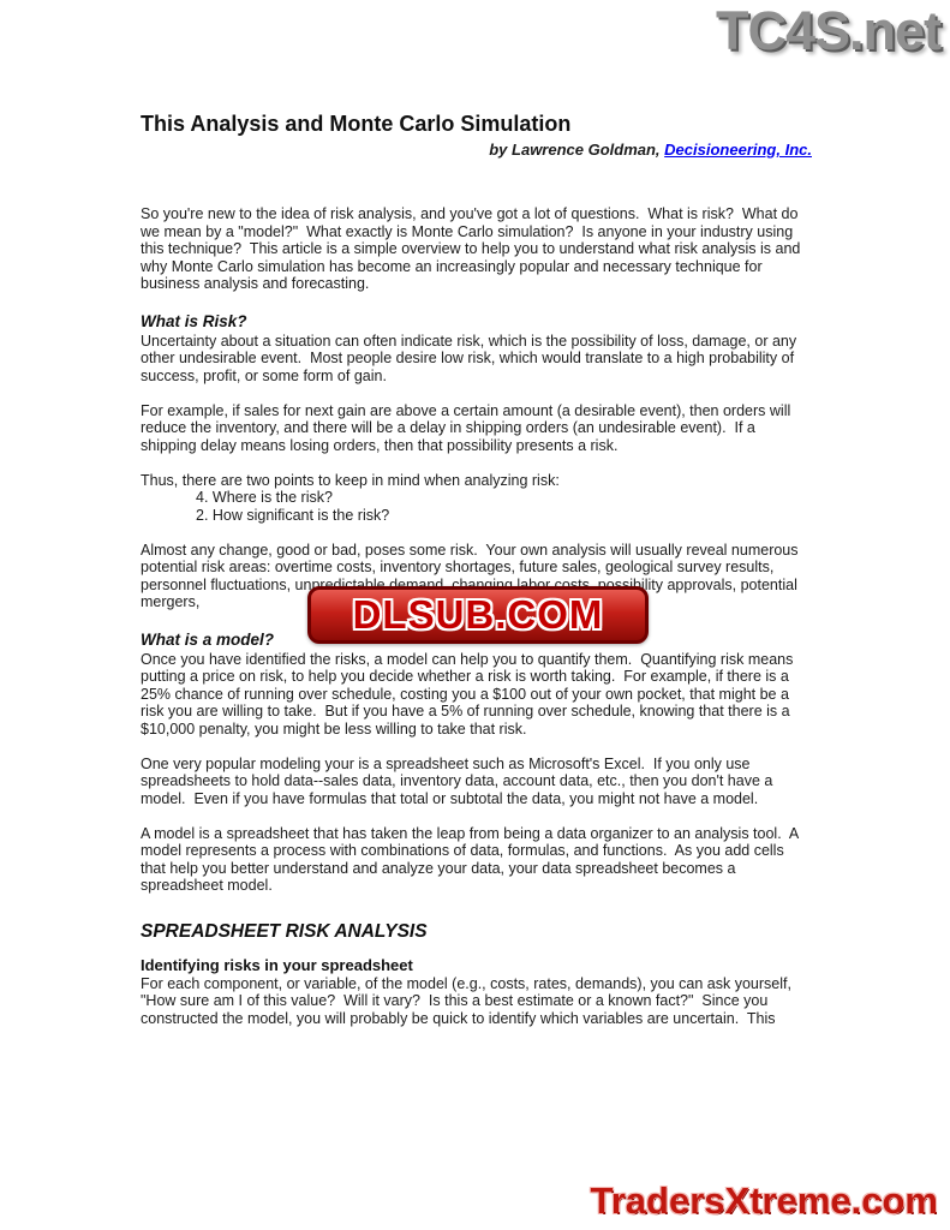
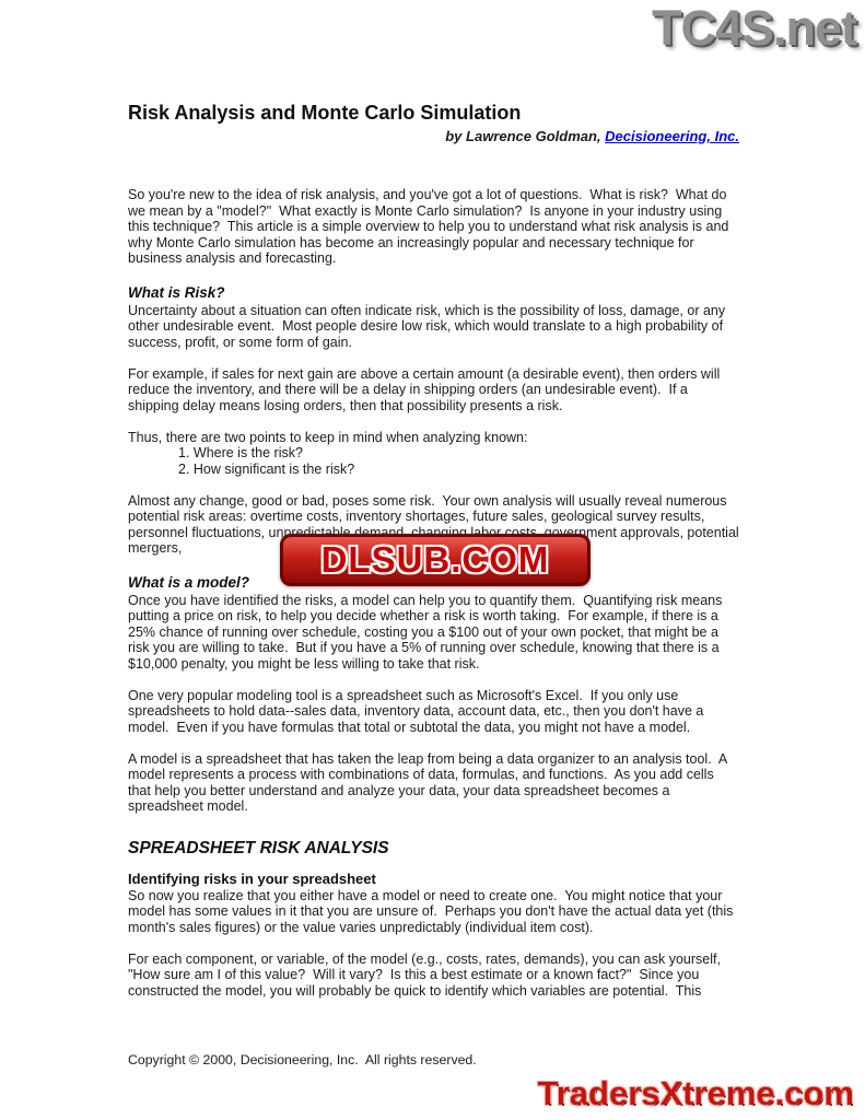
  TC4S.net
- This Analysis and Monte Carlo Simulation
+ Risk Analysis and Monte Carlo Simulation
  by Lawrence Goldman, Decisioneering, Inc.
  So you're new to the idea of risk analysis, and you've got a lot of questions. What is risk? What do we mean by a "model?" What exactly is Monte Carlo simulation? Is anyone in your industry using this technique? This article is a simple overview to help you to understand what risk analysis is and why Monte Carlo simulation has become an increasingly popular and necessary technique for business analysis and forecasting.
  What is Risk?
  Uncertainty about a situation can often indicate risk, which is the possibility of loss, damage, or any other undesirable event. Most people desire low risk, which would translate to a high probability of success, profit, or some form of gain.
  For example, if sales for next gain are above a certain amount (a desirable event), then orders will reduce the inventory, and there will be a delay in shipping orders (an undesirable event). If a shipping delay means losing orders, then that possibility presents a risk.
- Thus, there are two points to keep in mind when analyzing risk:
+ Thus, there are two points to keep in mind when analyzing known:
- 4. Where is the risk?
+ 1. Where is the risk?
  2. How significant is the risk?
- Almost any change, good or bad, poses some risk. Your own analysis will usually reveal numerous potential risk areas: overtime costs, inventory shortages, future sales, geological survey results, personnel fluctuations, unpredictable demand, changing labor costs, possibility approvals, potential mergers,
+ Almost any change, good or bad, poses some risk. Your own analysis will usually reveal numerous potential risk areas: overtime costs, inventory shortages, future sales, geological survey results, personnel fluctuations, unpredictable demand, changing labor costs, government approvals, potential mergers,
  What is a model?
  Once you have identified the risks, a model can help you to quantify them. Quantifying risk means putting a price on risk, to help you decide whether a risk is worth taking. For example, if there is a 25% chance of running over schedule, costing you a $100 out of your own pocket, that might be a risk you are willing to take. But if you have a 5% of running over schedule, knowing that there is a $10,000 penalty, you might be less willing to take that risk.
- One very popular modeling your is a spreadsheet such as Microsoft's Excel. If you only use spreadsheets to hold data--sales data, inventory data, account data, etc., then you don't have a model. Even if you have formulas that total or subtotal the data, you might not have a model.
+ One very popular modeling tool is a spreadsheet such as Microsoft's Excel. If you only use spreadsheets to hold data--sales data, inventory data, account data, etc., then you don't have a model. Even if you have formulas that total or subtotal the data, you might not have a model.
  A model is a spreadsheet that has taken the leap from being a data organizer to an analysis tool. A model represents a process with combinations of data, formulas, and functions. As you add cells that help you better understand and analyze your data, your data spreadsheet becomes a spreadsheet model.
  SPREADSHEET RISK ANALYSIS
  Identifying risks in your spreadsheet
+ So now you realize that you either have a model or need to create one. You might notice that your model has some values in it that you are unsure of. Perhaps you don't have the actual data yet (this month's sales figures) or the value varies unpredictably (individual item cost).
- For each component, or variable, of the model (e.g., costs, rates, demands), you can ask yourself, "How sure am I of this value? Will it vary? Is this a best estimate or a known fact?" Since you constructed the model, you will probably be quick to identify which variables are uncertain. This
+ For each component, or variable, of the model (e.g., costs, rates, demands), you can ask yourself, "How sure am I of this value? Will it vary? Is this a best estimate or a known fact?" Since you constructed the model, you will probably be quick to identify which variables are potential. This
  DLSUB.COM
+ Copyright © 2000, Decisioneering, Inc. All rights reserved.
  TradersXtreme.com
